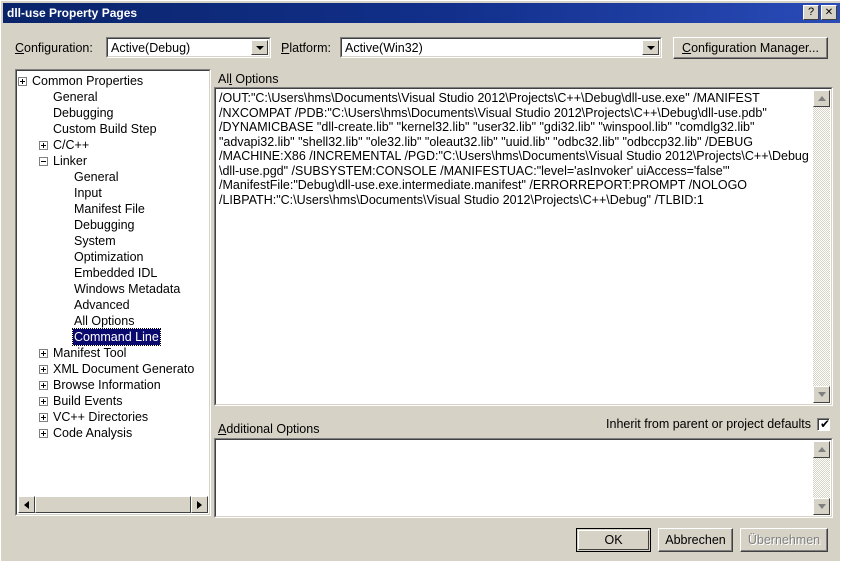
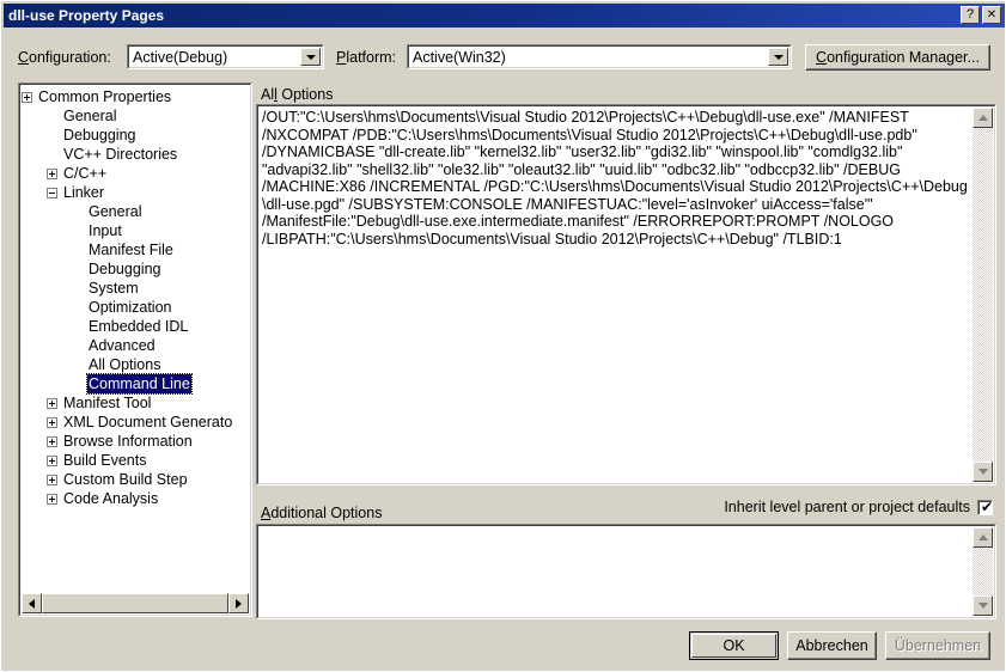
  dll-use Property Pages
  ?
  ✕
  Configuration:
  Active(Debug)
  Platform:
  Active(Win32)
  Configuration Manager...
  Common Properties
  General
  Debugging
- Custom Build Step
+ VC++ Directories
  C/C++
  Linker
  General
  Input
  Manifest File
  Debugging
  System
  Optimization
  Embedded IDL
- Windows Metadata
  Advanced
  All Options
  Command Line
  Manifest Tool
  XML Document Generato
  Browse Information
  Build Events
- VC++ Directories
+ Custom Build Step
  Code Analysis
  All Options
  /OUT:"C:\Users\hms\Documents\Visual Studio 2012\Projects\C++\Debug\dll-use.exe" /MANIFEST
  /NXCOMPAT /PDB:"C:\Users\hms\Documents\Visual Studio 2012\Projects\C++\Debug\dll-use.pdb"
  /DYNAMICBASE "dll-create.lib" "kernel32.lib" "user32.lib" "gdi32.lib" "winspool.lib" "comdlg32.lib"
  "advapi32.lib" "shell32.lib" "ole32.lib" "oleaut32.lib" "uuid.lib" "odbc32.lib" "odbccp32.lib" /DEBUG
  /MACHINE:X86 /INCREMENTAL /PGD:"C:\Users\hms\Documents\Visual Studio 2012\Projects\C++\Debug
  \dll-use.pgd" /SUBSYSTEM:CONSOLE /MANIFESTUAC:"level='asInvoker' uiAccess='false'"
  /ManifestFile:"Debug\dll-use.exe.intermediate.manifest" /ERRORREPORT:PROMPT /NOLOGO
  /LIBPATH:"C:\Users\hms\Documents\Visual Studio 2012\Projects\C++\Debug" /TLBID:1
  Additional Options
- Inherit from parent or project defaults
+ Inherit level parent or project defaults
  ✔
  OK
  Abbrechen
  Übernehmen
